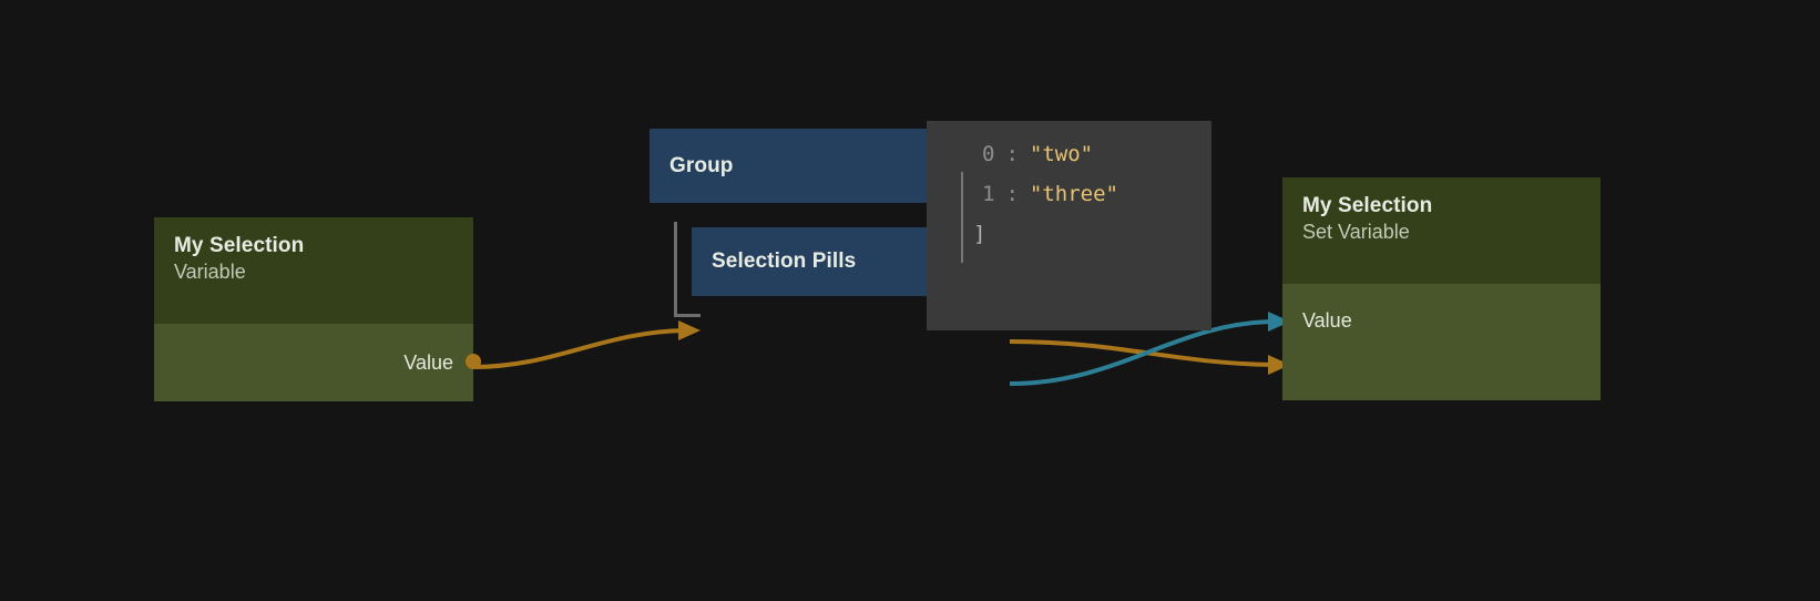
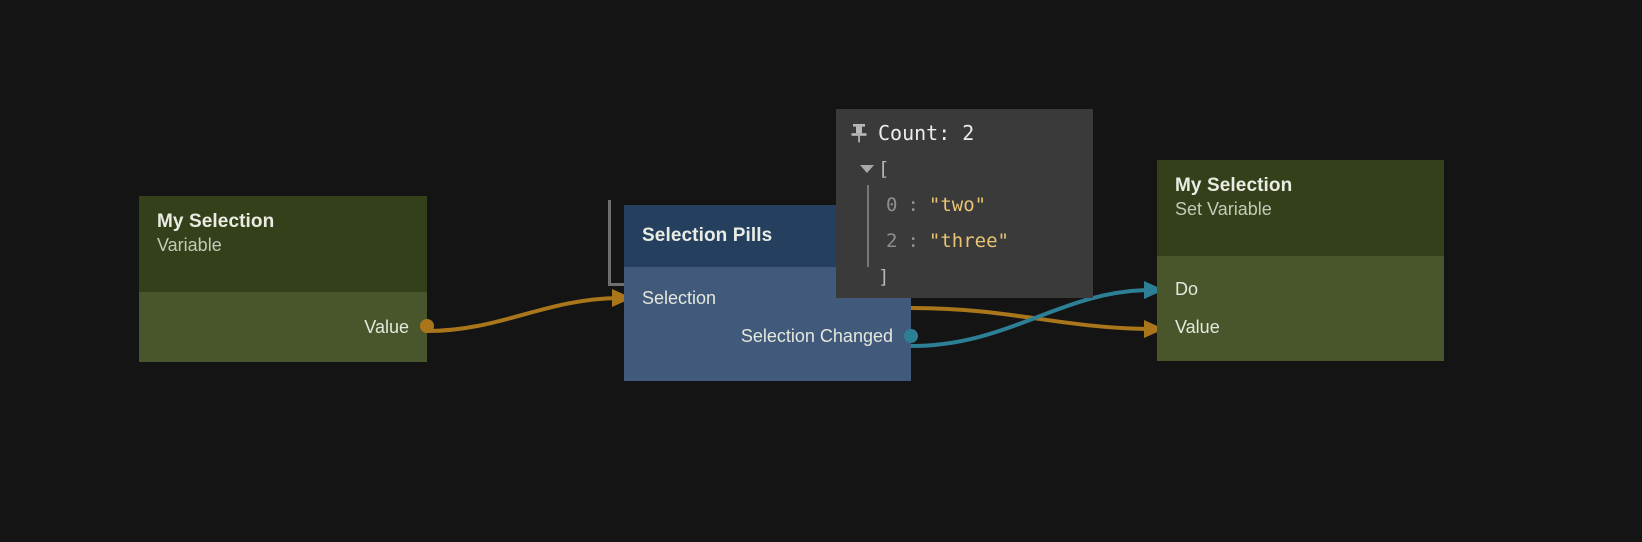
  My Selection
  Variable
  Value
- Group
  Selection Pills
+ Selection
+ Selection Changed
  My Selection
  Set Variable
+ Do
  Value
+ Count: 2
+ [
  0
  :
  "two"
- 1
+ 2
  :
  "three"
  ]
